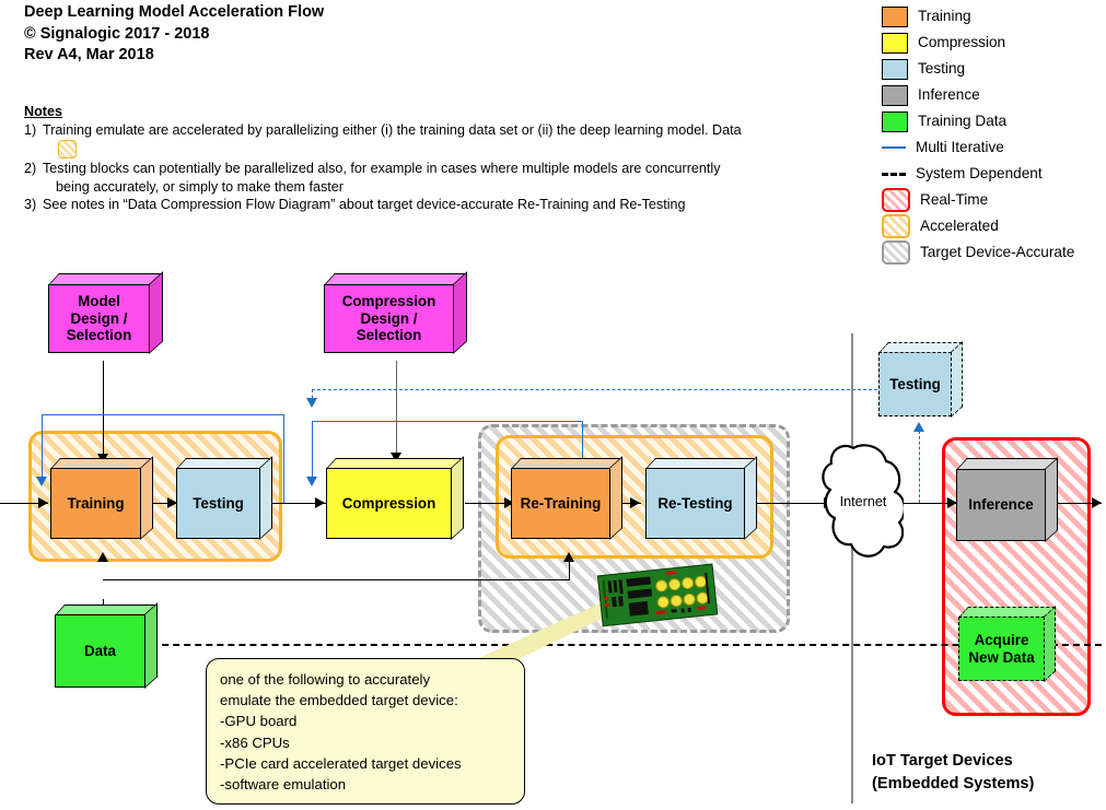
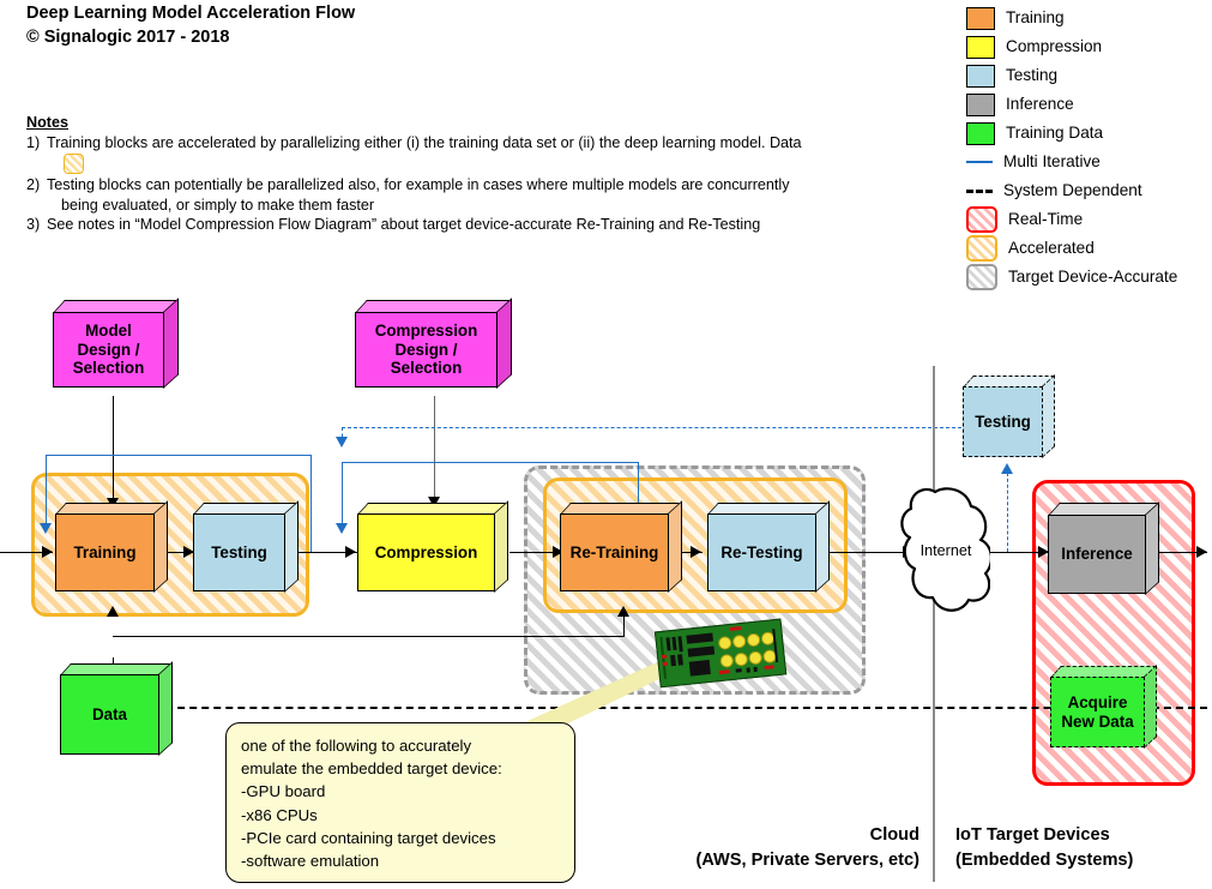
  Deep Learning Model Acceleration Flow
  © Signalogic 2017 - 2018
- Rev A4, Mar 2018
  Notes
  1)
- Training emulate are accelerated by parallelizing either (i) the training data set or (ii) the deep learning model. Data
+ Training blocks are accelerated by parallelizing either (i) the training data set or (ii) the deep learning model. Data
  2)
  Testing blocks can potentially be parallelized also, for example in cases where multiple models are concurrently
- being accurately, or simply to make them faster
+ being evaluated, or simply to make them faster
  3)
- See notes in “Data Compression Flow Diagram” about target device-accurate Re-Training and Re-Testing
+ See notes in “Model Compression Flow Diagram” about target device-accurate Re-Training and Re-Testing
  Training
  Compression
  Testing
  Inference
  Training Data
  Multi Iterative
  System Dependent
  Real-Time
  Accelerated
  Target Device-Accurate
  Model
  Design /
  Selection
  Compression
  Design /
  Selection
  Training
  Testing
  Compression
  Re-Training
  Re-Testing
  Data
  Testing
  Inference
  Acquire
  New Data
  Internet
  one of the following to accurately
  emulate the embedded target device:
  -GPU board
  -x86 CPUs
- -PCIe card accelerated target devices
+ -PCIe card containing target devices
  -software emulation
+ Cloud
+ (AWS, Private Servers, etc)
  IoT Target Devices
  (Embedded Systems)
